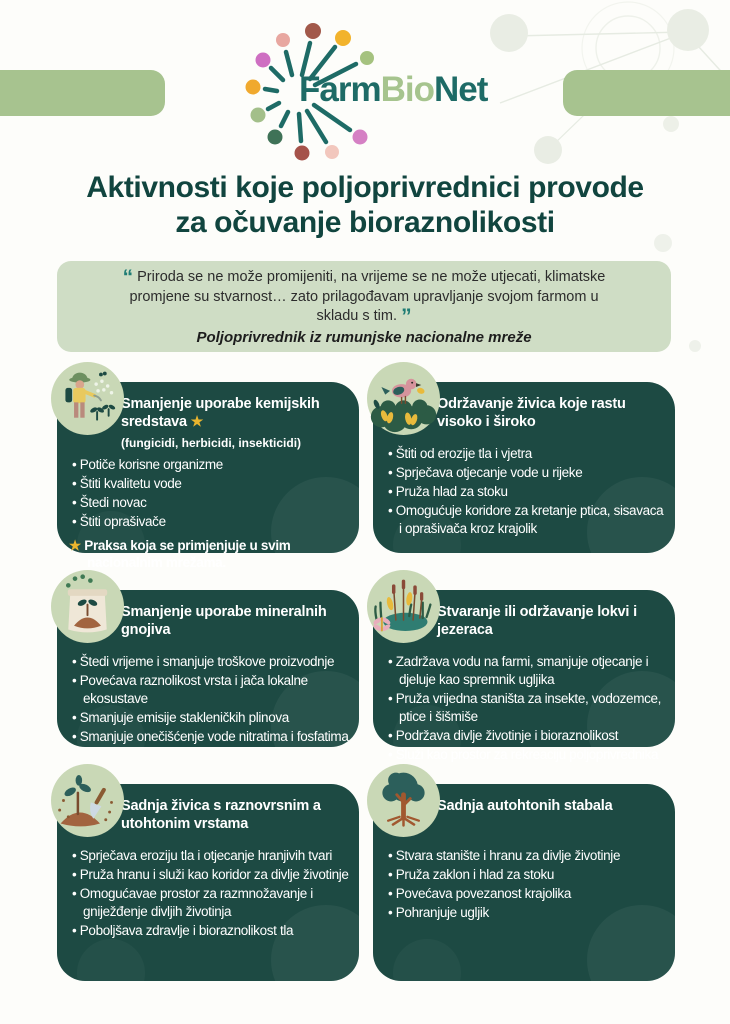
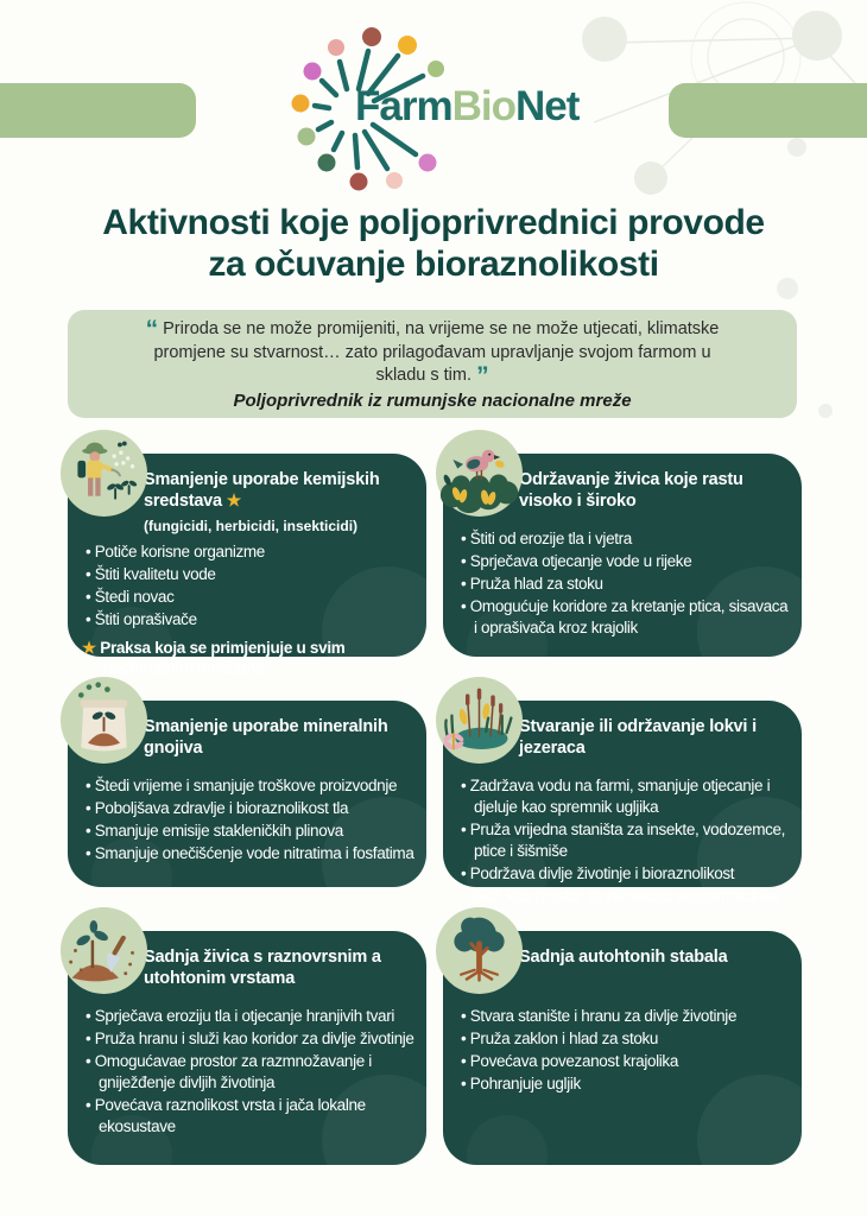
  FarmBioNet
  Aktivnosti koje poljoprivrednici provode
  za očuvanje bioraznolikosti
  “ Priroda se ne može promijeniti, na vrijeme se ne može utjecati, klimatske promjene su stvarnost… zato prilagođavam upravljanje svojom farmom u skladu s tim. ”
  Poljoprivrednik iz rumunjske nacionalne mreže
  Smanjenje uporabe kemijskih sredstava ★
  (fungicidi, herbicidi, insekticidi)
  Potiče korisne organizme
  Štiti kvalitetu vode
  Štedi novac
  Štiti oprašivače
  ★ Praksa koja se primjenjuje u svim nacionalnim mrežama.
  Održavanje živica koje rastu visoko i široko
  Štiti od erozije tla i vjetra
  Sprječava otjecanje vode u rijeke
  Pruža hlad za stoku
  Omogućuje koridore za kretanje ptica, sisavaca i oprašivača kroz krajolik
  Smanjenje uporabe mineralnih gnojiva
  Štedi vrijeme i smanjuje troškove proizvodnje
- Povećava raznolikost vrsta i jača lokalne ekosustave
+ Poboljšava zdravlje i bioraznolikost tla
  Smanjuje emisije stakleničkih plinova
  Smanjuje onečišćenje vode nitratima i fosfatima
  Stvaranje ili održavanje lokvi i jezeraca
  Zadržava vodu na farmi, smanjuje otjecanje i djeluje kao spremnik ugljika
  Pruža vrijedna staništa za insekte, vodozemce, ptice i šišmiše
  Podržava divlje životinje i bioraznolikost
  Sadnja živica s raznovrsnim a utohtonim vrstama
  Sprječava eroziju tla i otjecanje hranjivih tvari
  Pruža hranu i služi kao koridor za divlje životinje
  Omogućavae prostor za razmnožavanje i gniježđenje divljih životinja
- Poboljšava zdravlje i bioraznolikost tla
+ Povećava raznolikost vrsta i jača lokalne ekosustave
  Sadnja autohtonih stabala
  Stvara stanište i hranu za divlje životinje
  Pruža zaklon i hlad za stoku
  Povećava povezanost krajolika
  Pohranjuje ugljik
